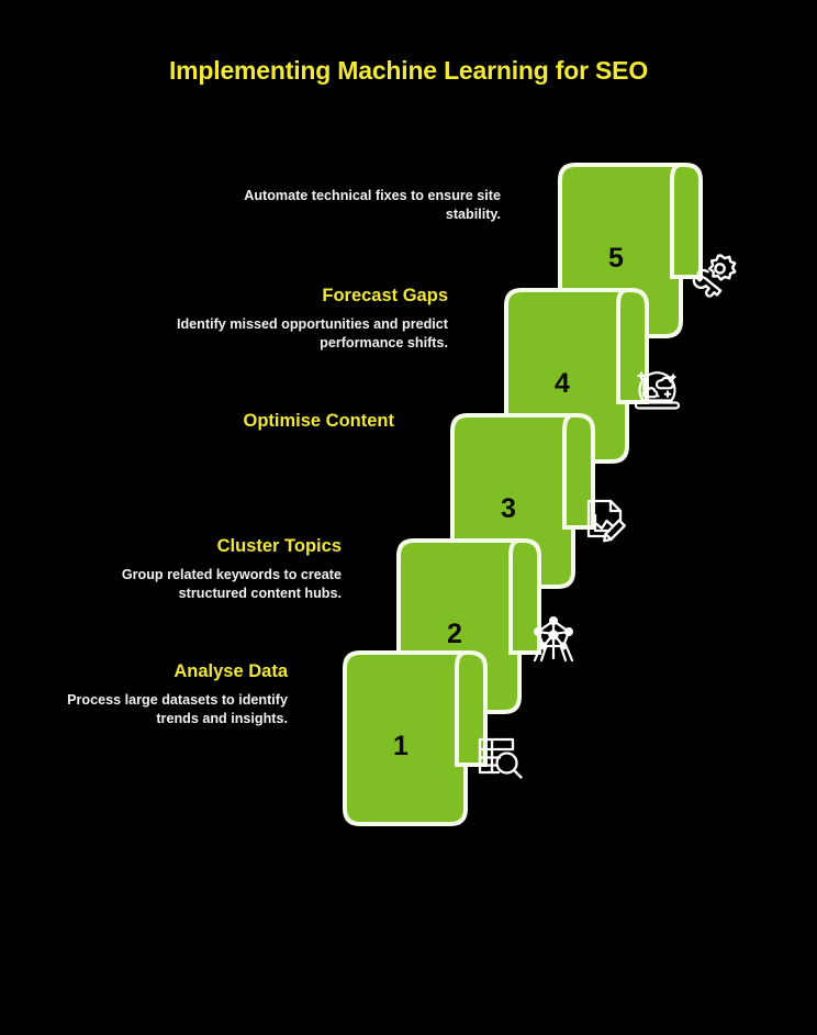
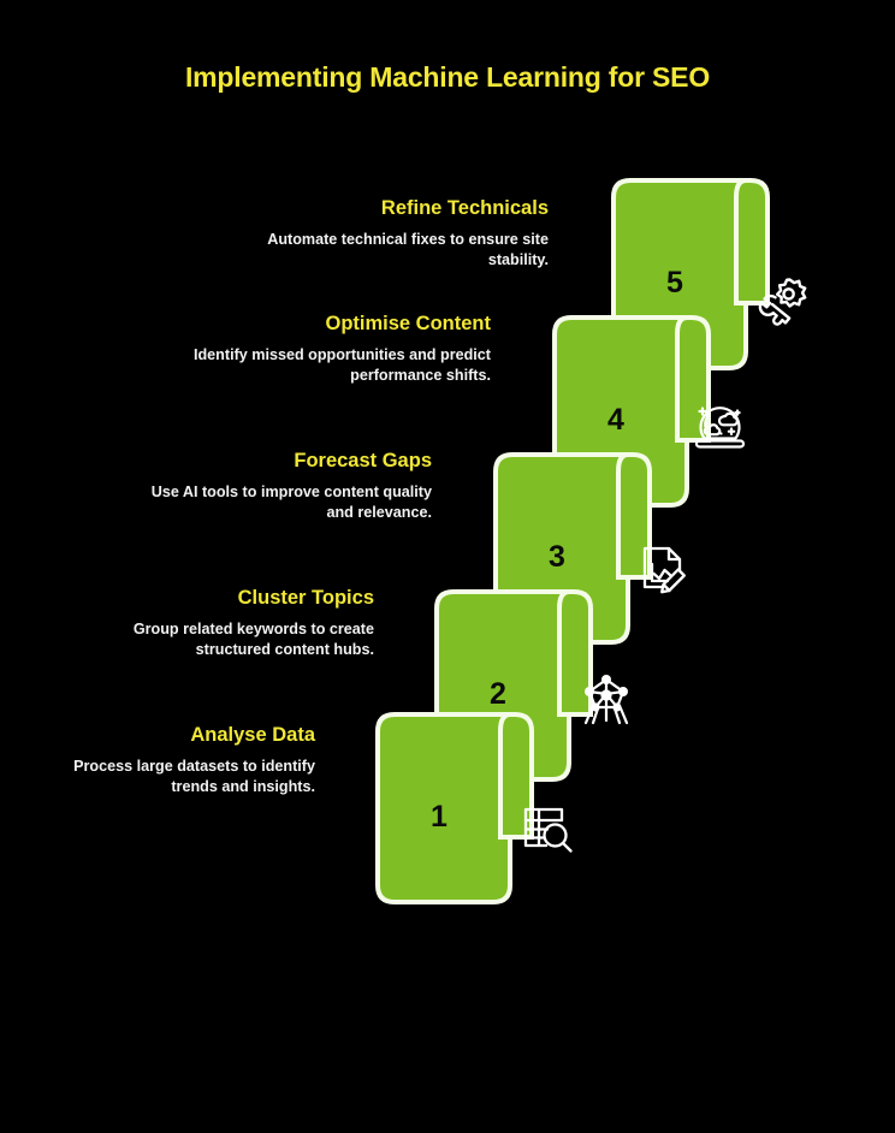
  Implementing Machine Learning for SEO
  5
+ Refine Technicals
  Automate technical fixes to ensure site stability.
  4
- Forecast Gaps
+ Optimise Content
  Identify missed opportunities and predict performance shifts.
  3
- Optimise Content
+ Forecast Gaps
+ Use AI tools to improve content quality and relevance.
  2
  Cluster Topics
  Group related keywords to create structured content hubs.
  1
  Analyse Data
  Process large datasets to identify trends and insights.
